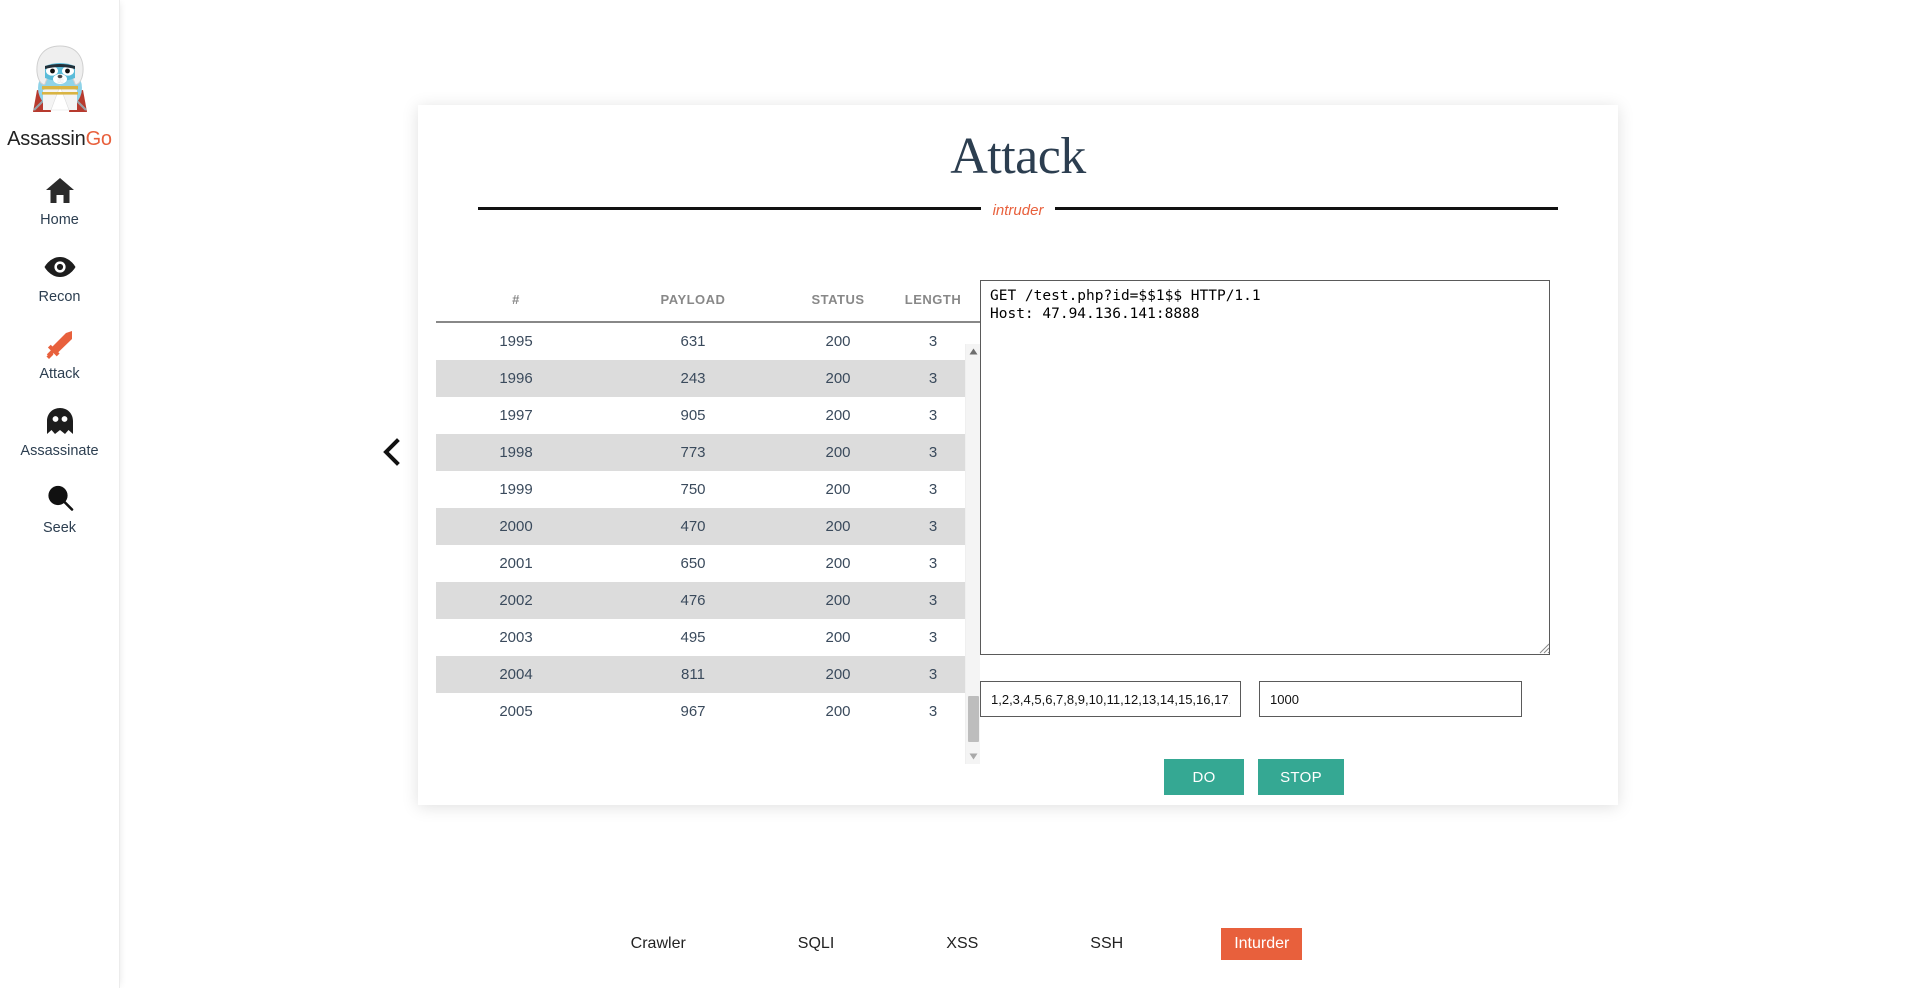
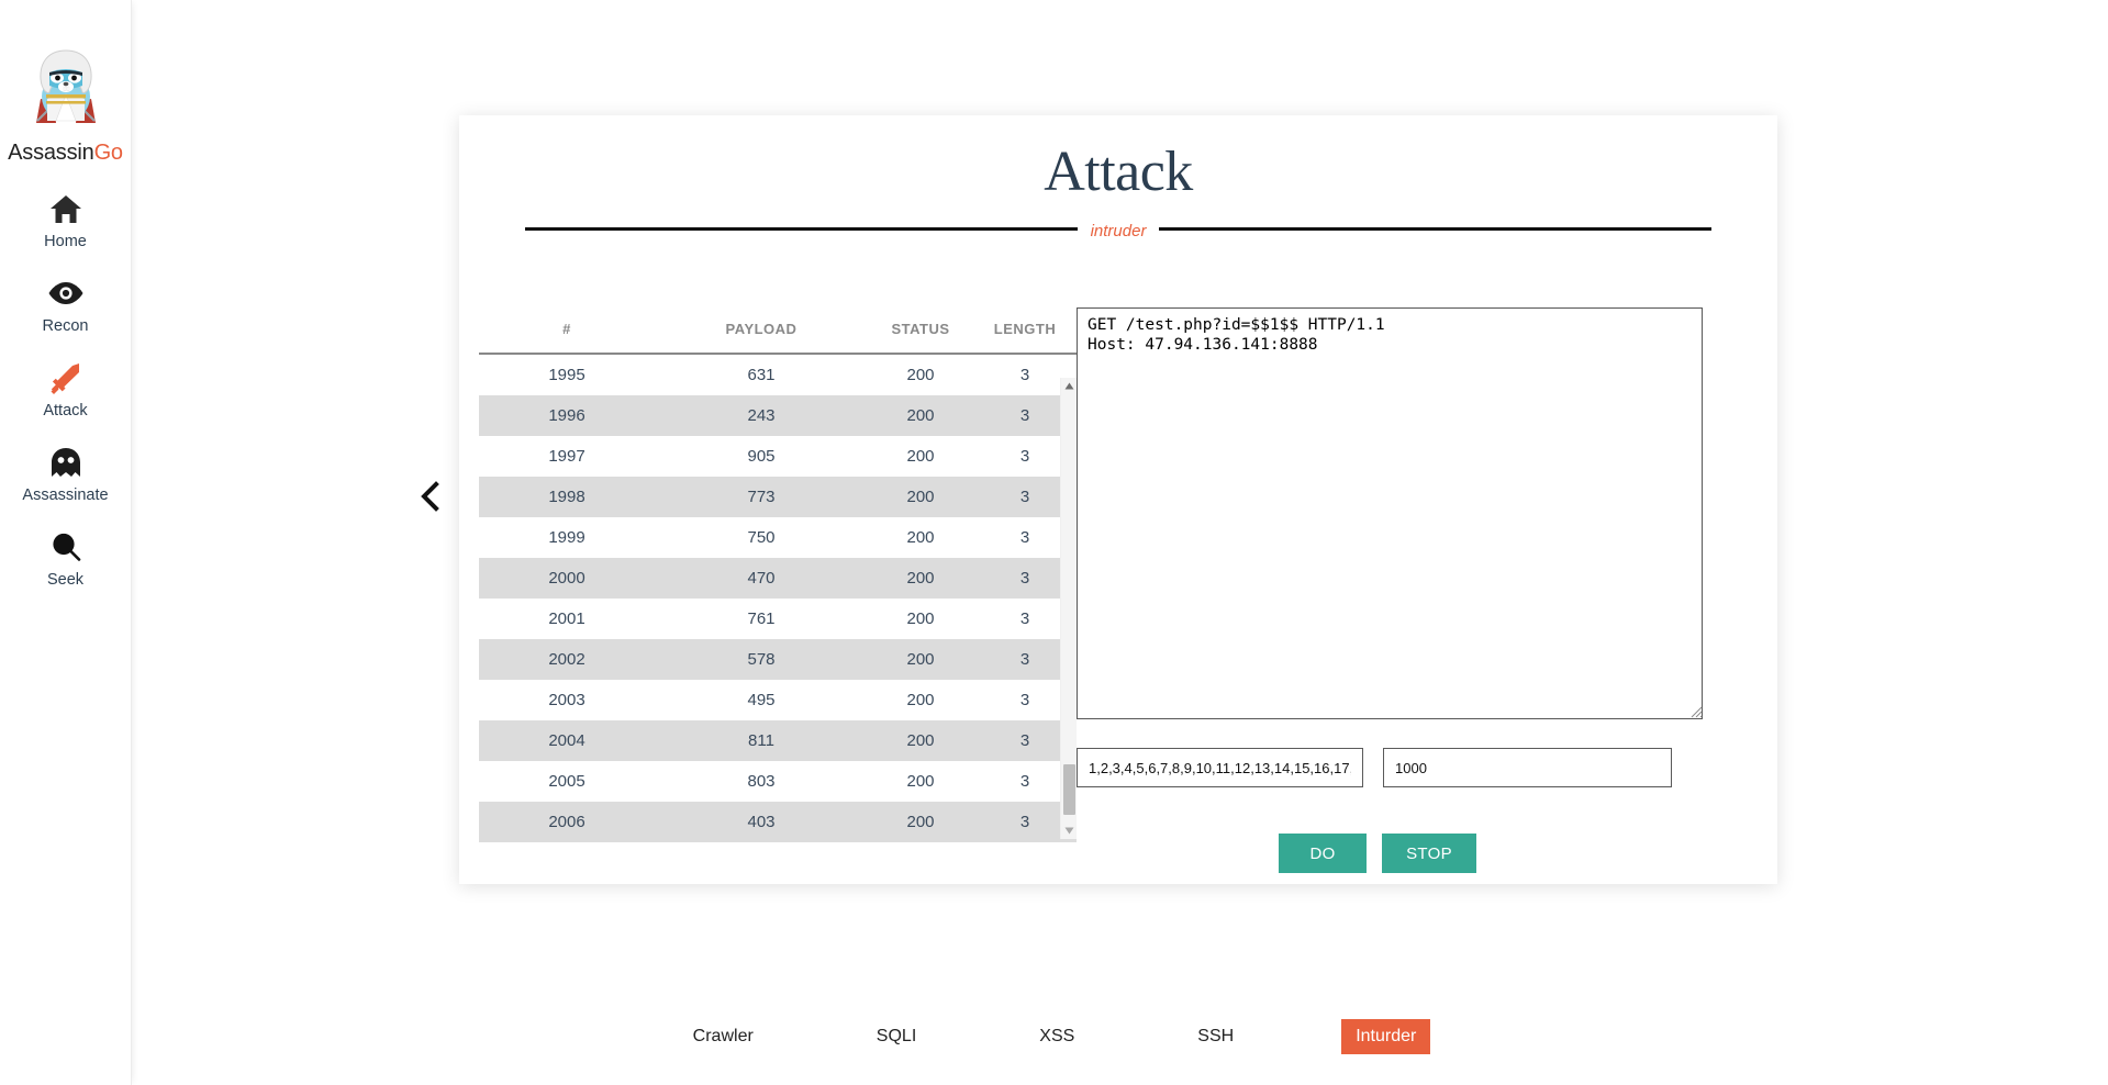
  AssassinGo
  Home
  Recon
  Attack
  Assassinate
  Seek
  Attack
  intruder
  #	PAYLOAD	STATUS	LENGTH
  1995	631	200	3
  1996	243	200	3
  1997	905	200	3
  1998	773	200	3
  1999	750	200	3
  2000	470	200	3
- 2001	650	200	3
+ 2001	761	200	3
- 2002	476	200	3
+ 2002	578	200	3
  2003	495	200	3
  2004	811	200	3
- 2005	967	200	3
+ 2005	803	200	3
+ 2006	403	200	3
  GET /test.php?id=$$1$$ HTTP/1.1
  Host: 47.94.136.141:8888
  1,2,3,4,5,6,7,8,9,10,11,12,13,14,15,16,17
  1000
  DO
  STOP
  Crawler
  SQLI
  XSS
  SSH
  Inturder
